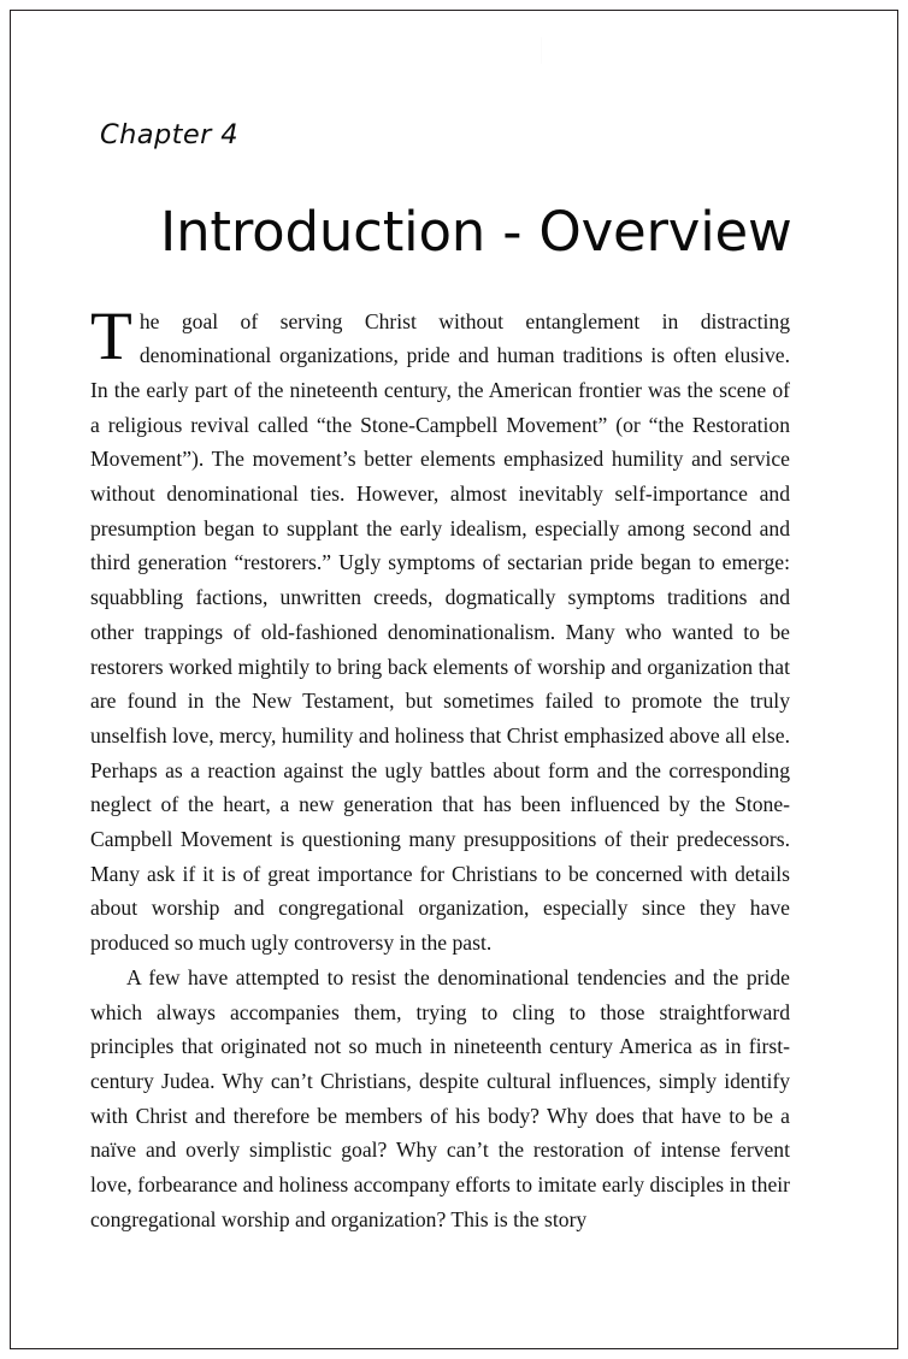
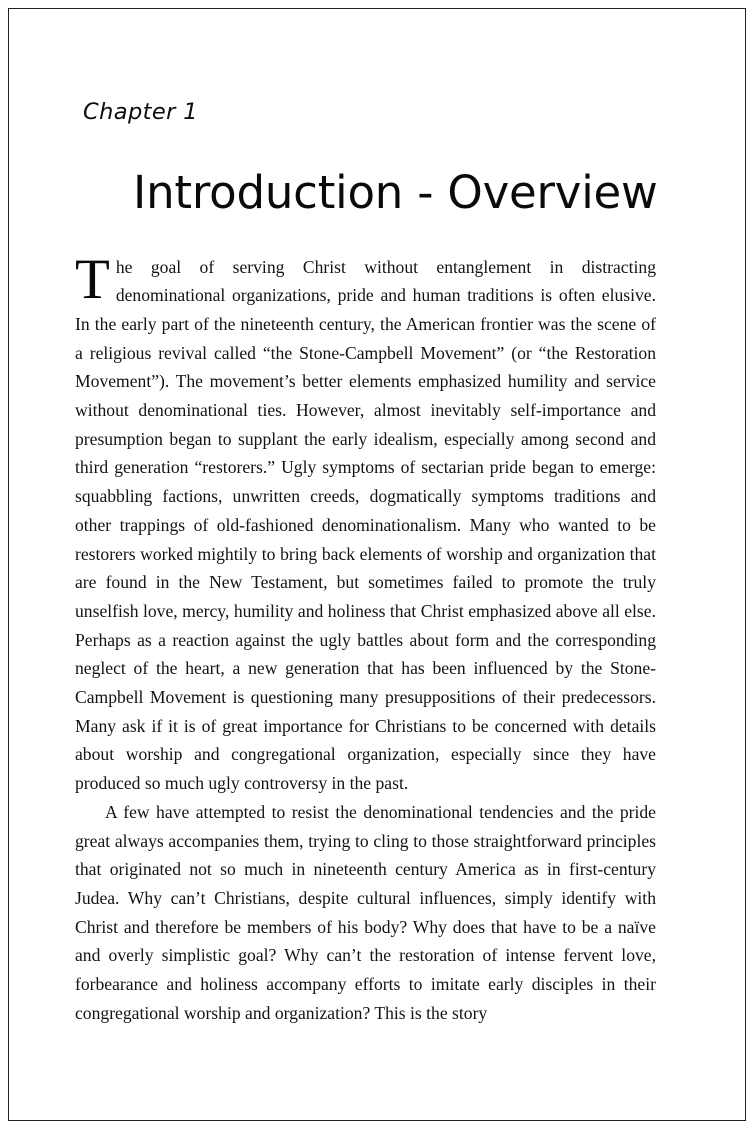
- Chapter 4
+ Chapter 1
  Introduction - Overview
  The goal of serving Christ without entanglement in distracting denominational organizations, pride and human traditions is often elusive. In the early part of the nineteenth century, the American frontier was the scene of a religious revival called “the Stone-Campbell Movement” (or “the Restoration Movement”). The movement’s better elements emphasized humility and service without denominational ties. However, almost inevitably self-importance and presumption began to supplant the early idealism, especially among second and third generation “restorers.” Ugly symptoms of sectarian pride began to emerge: squabbling factions, unwritten creeds, dogmatically symptoms traditions and other trappings of old-fashioned denominationalism. Many who wanted to be restorers worked mightily to bring back elements of worship and organization that are found in the New Testament, but sometimes failed to promote the truly unselfish love, mercy, humility and holiness that Christ emphasized above all else. Perhaps as a reaction against the ugly battles about form and the corresponding neglect of the heart, a new generation that has been influenced by the Stone-Campbell Movement is questioning many presuppositions of their predecessors. Many ask if it is of great importance for Christians to be concerned with details about worship and congregational organization, especially since they have produced so much ugly controversy in the past.
- A few have attempted to resist the denominational tendencies and the pride which always accompanies them, trying to cling to those straightforward principles that originated not so much in nineteenth century America as in first-century Judea. Why can’t Christians, despite cultural influences, simply identify with Christ and therefore be members of his body? Why does that have to be a naïve and overly simplistic goal? Why can’t the restoration of intense fervent love, forbearance and holiness accompany efforts to imitate early disciples in their congregational worship and organization? This is the story
+ A few have attempted to resist the denominational tendencies and the pride great always accompanies them, trying to cling to those straightforward principles that originated not so much in nineteenth century America as in first-century Judea. Why can’t Christians, despite cultural influences, simply identify with Christ and therefore be members of his body? Why does that have to be a naïve and overly simplistic goal? Why can’t the restoration of intense fervent love, forbearance and holiness accompany efforts to imitate early disciples in their congregational worship and organization? This is the story
